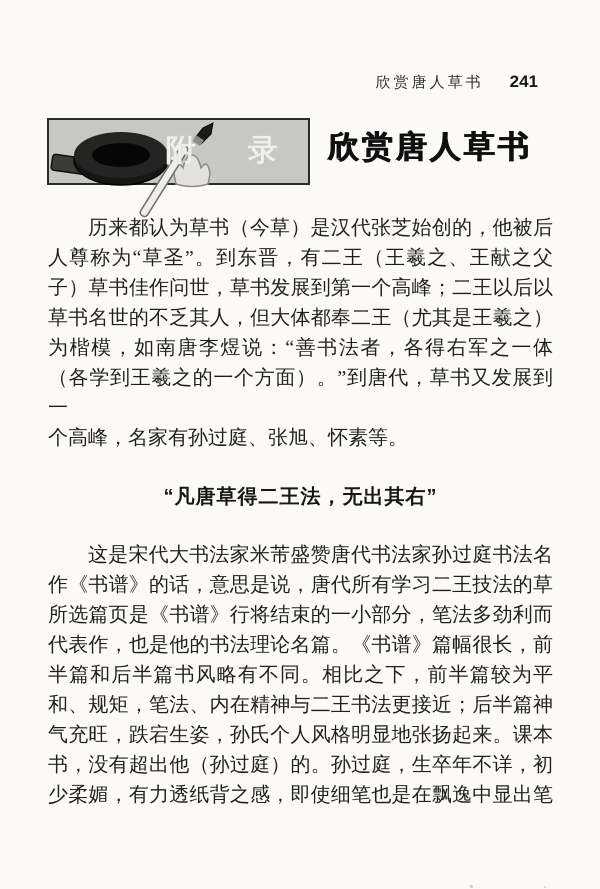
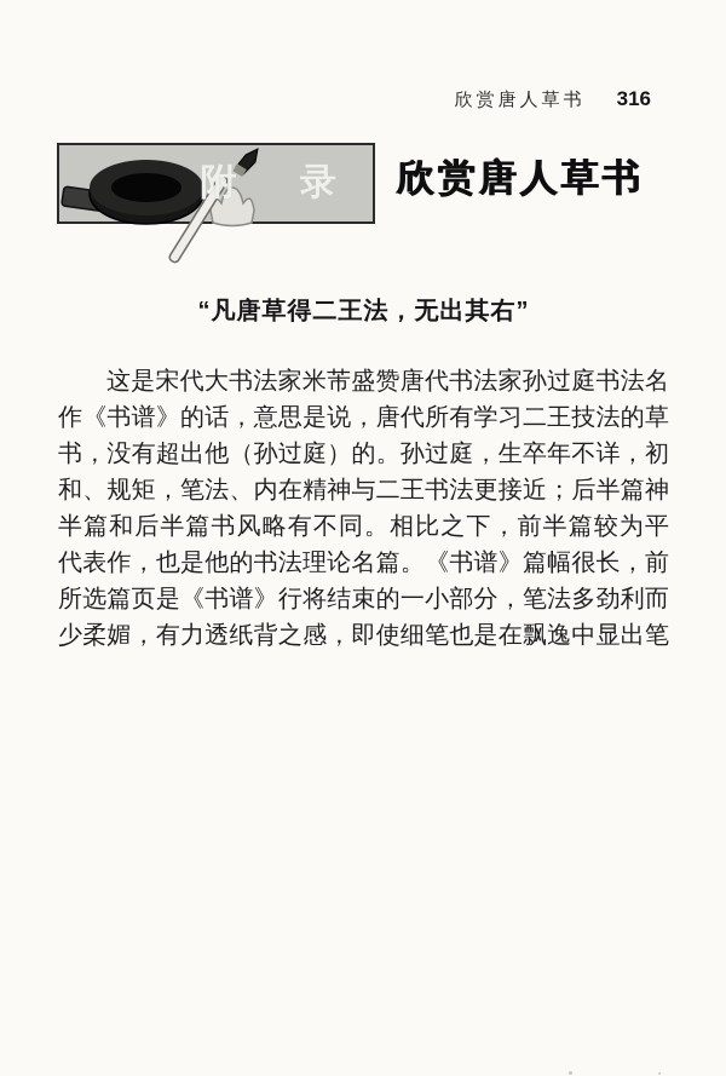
  欣赏唐人草书
- 241
+ 316
  附 录
  欣赏唐人草书
- 历来都认为草书（今草）是汉代张芝始创的，他被后
- 人尊称为“草圣”。到东晋，有二王（王羲之、王献之父
- 子）草书佳作问世，草书发展到第一个高峰；二王以后以
- 草书名世的不乏其人，但大体都奉二王（尤其是王羲之）
- 为楷模，如南唐李煜说：“善书法者，各得右军之一体
- （各学到王羲之的一个方面）。”到唐代，草书又发展到一
- 个高峰，名家有孙过庭、张旭、怀素等。
  “凡唐草得二王法，无出其右”
  这是宋代大书法家米芾盛赞唐代书法家孙过庭书法名
  作《书谱》的话，意思是说，唐代所有学习二王技法的草
- 所选篇页是《书谱》行将结束的一小部分，笔法多劲利而
+ 书，没有超出他（孙过庭）的。孙过庭，生卒年不详，初
- 代表作，也是他的书法理论名篇。《书谱》篇幅很长，前
+ 和、规矩，笔法、内在精神与二王书法更接近；后半篇神
  半篇和后半篇书风略有不同。相比之下，前半篇较为平
- 和、规矩，笔法、内在精神与二王书法更接近；后半篇神
+ 代表作，也是他的书法理论名篇。《书谱》篇幅很长，前
- 气充旺，跌宕生姿，孙氏个人风格明显地张扬起来。课本
- 书，没有超出他（孙过庭）的。孙过庭，生卒年不详，初
+ 所选篇页是《书谱》行将结束的一小部分，笔法多劲利而
  少柔媚，有力透纸背之感，即使细笔也是在飘逸中显出笔
